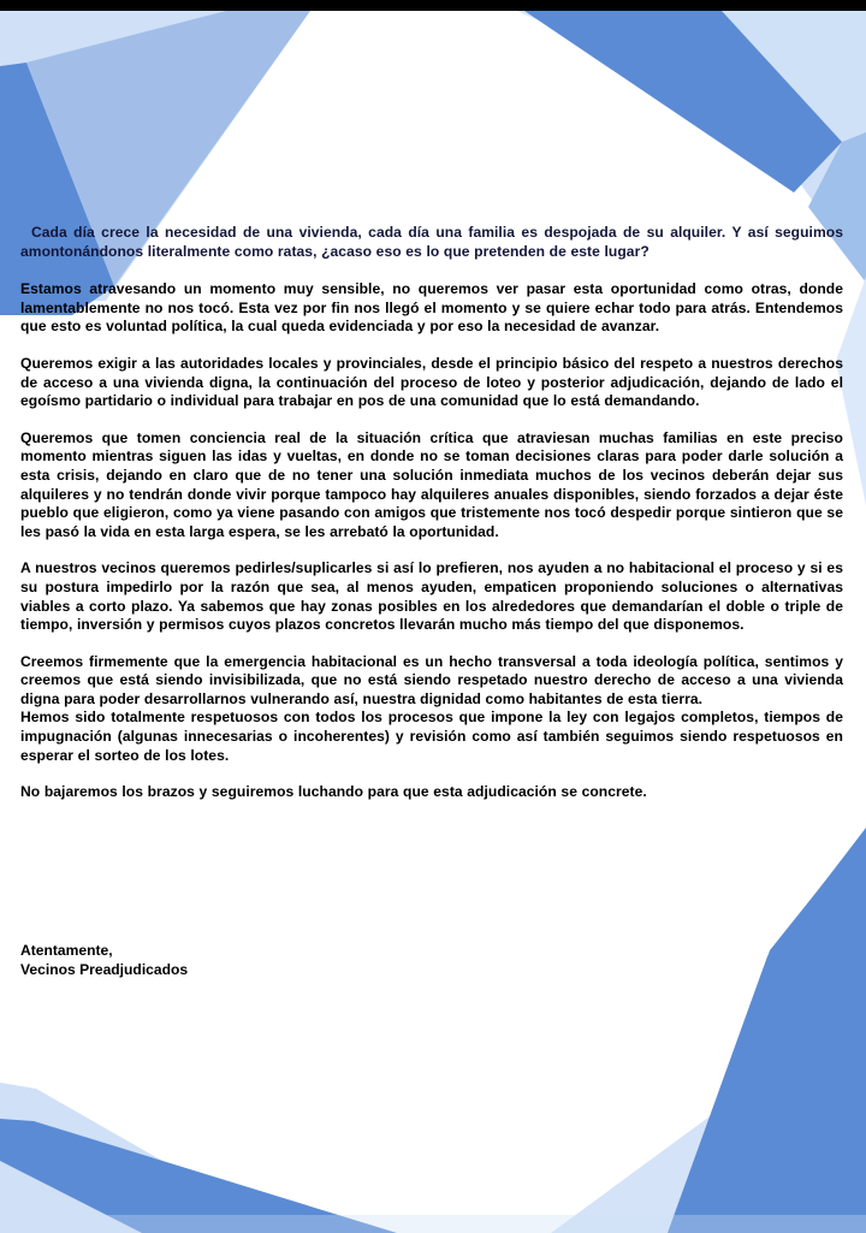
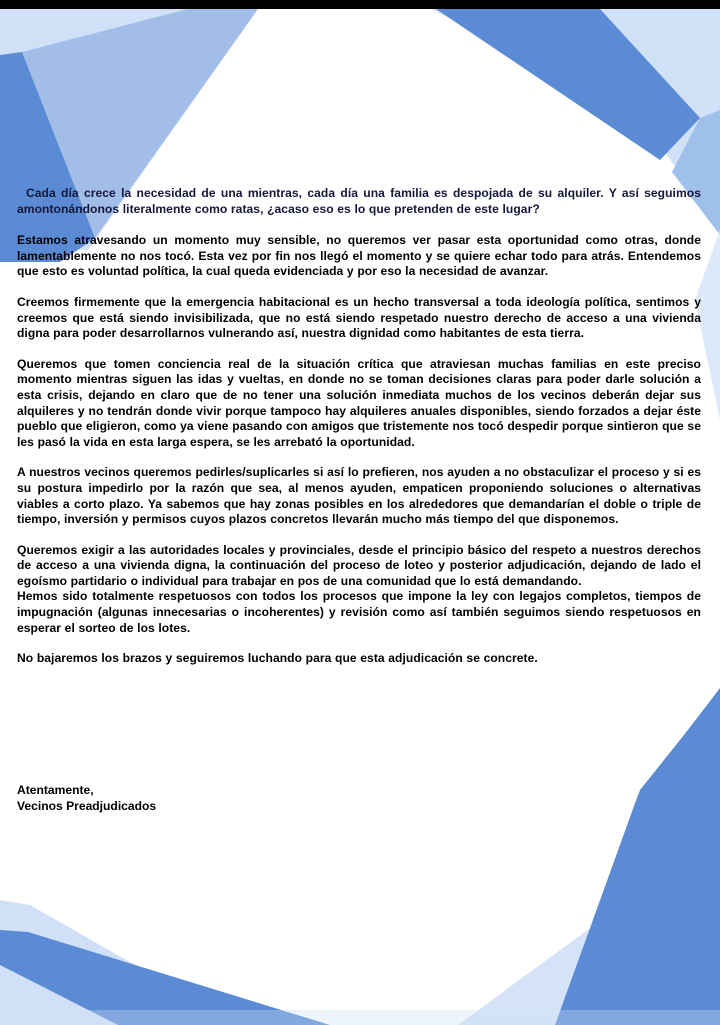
- Cada día crece la necesidad de una vivienda, cada día una familia es despojada de su alquiler. Y así seguimos amontonándonos literalmente como ratas, ¿acaso eso es lo que pretenden de este lugar?
+ Cada día crece la necesidad de una mientras, cada día una familia es despojada de su alquiler. Y así seguimos amontonándonos literalmente como ratas, ¿acaso eso es lo que pretenden de este lugar?
  Estamos atravesando un momento muy sensible, no queremos ver pasar esta oportunidad como otras, donde lamentablemente no nos tocó. Esta vez por fin nos llegó el momento y se quiere echar todo para atrás. Entendemos que esto es voluntad política, la cual queda evidenciada y por eso la necesidad de avanzar.
- Queremos exigir a las autoridades locales y provinciales, desde el principio básico del respeto a nuestros derechos de acceso a una vivienda digna, la continuación del proceso de loteo y posterior adjudicación, dejando de lado el egoísmo partidario o individual para trabajar en pos de una comunidad que lo está demandando.
+ Creemos firmemente que la emergencia habitacional es un hecho transversal a toda ideología política, sentimos y creemos que está siendo invisibilizada, que no está siendo respetado nuestro derecho de acceso a una vivienda digna para poder desarrollarnos vulnerando así, nuestra dignidad como habitantes de esta tierra.
  Queremos que tomen conciencia real de la situación crítica que atraviesan muchas familias en este preciso momento mientras siguen las idas y vueltas, en donde no se toman decisiones claras para poder darle solución a esta crisis, dejando en claro que de no tener una solución inmediata muchos de los vecinos deberán dejar sus alquileres y no tendrán donde vivir porque tampoco hay alquileres anuales disponibles, siendo forzados a dejar éste pueblo que eligieron, como ya viene pasando con amigos que tristemente nos tocó despedir porque sintieron que se les pasó la vida en esta larga espera, se les arrebató la oportunidad.
- A nuestros vecinos queremos pedirles/suplicarles si así lo prefieren, nos ayuden a no habitacional el proceso y si es su postura impedirlo por la razón que sea, al menos ayuden, empaticen proponiendo soluciones o alternativas viables a corto plazo. Ya sabemos que hay zonas posibles en los alrededores que demandarían el doble o triple de tiempo, inversión y permisos cuyos plazos concretos llevarán mucho más tiempo del que disponemos.
+ A nuestros vecinos queremos pedirles/suplicarles si así lo prefieren, nos ayuden a no obstaculizar el proceso y si es su postura impedirlo por la razón que sea, al menos ayuden, empaticen proponiendo soluciones o alternativas viables a corto plazo. Ya sabemos que hay zonas posibles en los alrededores que demandarían el doble o triple de tiempo, inversión y permisos cuyos plazos concretos llevarán mucho más tiempo del que disponemos.
- Creemos firmemente que la emergencia habitacional es un hecho transversal a toda ideología política, sentimos y creemos que está siendo invisibilizada, que no está siendo respetado nuestro derecho de acceso a una vivienda digna para poder desarrollarnos vulnerando así, nuestra dignidad como habitantes de esta tierra.
+ Queremos exigir a las autoridades locales y provinciales, desde el principio básico del respeto a nuestros derechos de acceso a una vivienda digna, la continuación del proceso de loteo y posterior adjudicación, dejando de lado el egoísmo partidario o individual para trabajar en pos de una comunidad que lo está demandando.
  Hemos sido totalmente respetuosos con todos los procesos que impone la ley con legajos completos, tiempos de impugnación (algunas innecesarias o incoherentes) y revisión como así también seguimos siendo respetuosos en esperar el sorteo de los lotes.
  No bajaremos los brazos y seguiremos luchando para que esta adjudicación se concrete.
  Atentamente,
  Vecinos Preadjudicados
